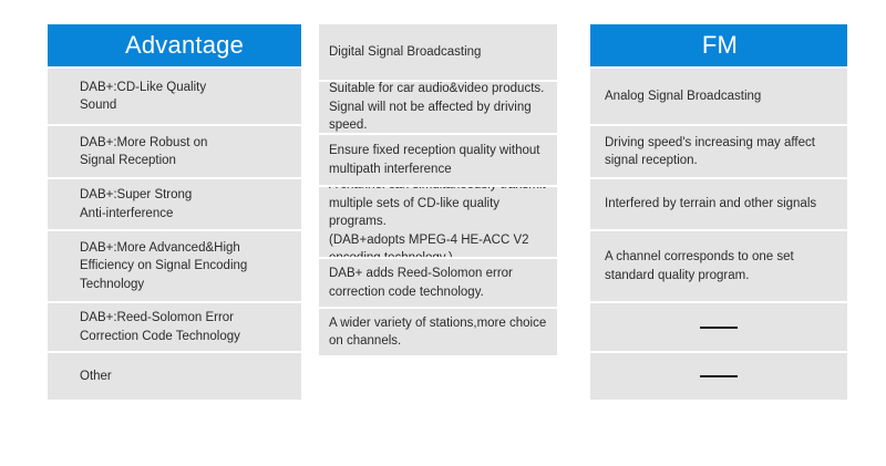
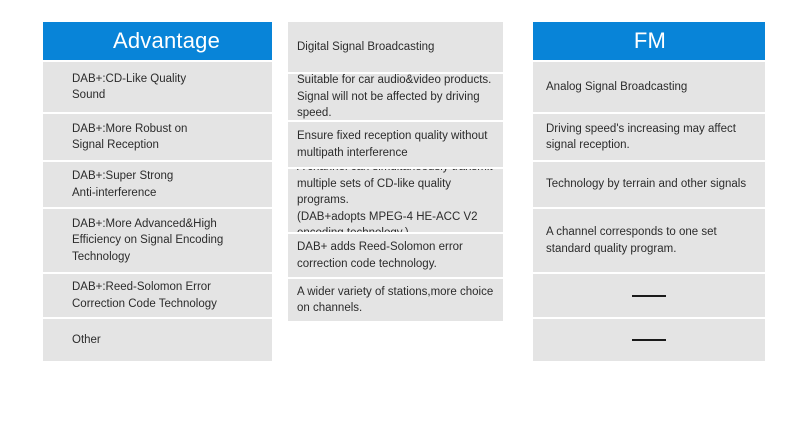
  Advantage
  DAB+:CD-Like Quality
  Sound
  DAB+:More Robust on
  Signal Reception
  DAB+:Super Strong
  Anti-interference
  DAB+:More Advanced&High
  Efficiency on Signal Encoding
  Technology
  DAB+:Reed-Solomon Error
  Correction Code Technology
  Other
  Digital Signal Broadcasting
  Suitable for car audio&video products.
  Signal will not be affected by driving
  speed.
  Ensure fixed reception quality without
  multipath interference
  multiple sets of CD-like quality programs.
  (DAB+adopts MPEG-4 HE-ACC V2
  DAB+ adds Reed-Solomon error
  correction code technology.
  A wider variety of stations,more choice
  on channels.
  FM
  Analog Signal Broadcasting
  Driving speed's increasing may affect
  signal reception.
- Interfered by terrain and other signals
+ Technology by terrain and other signals
  A channel corresponds to one set
  standard quality program.
